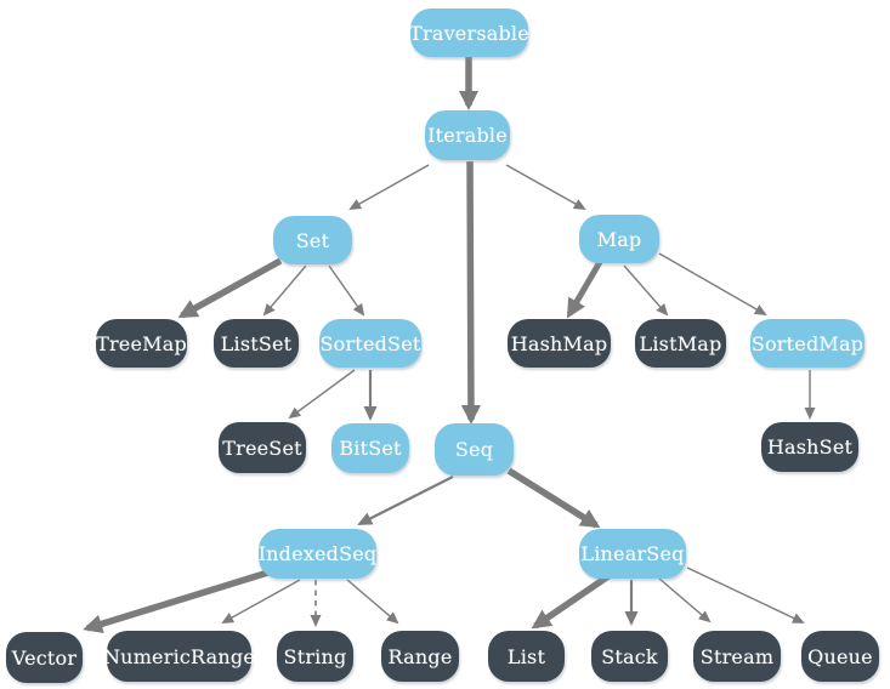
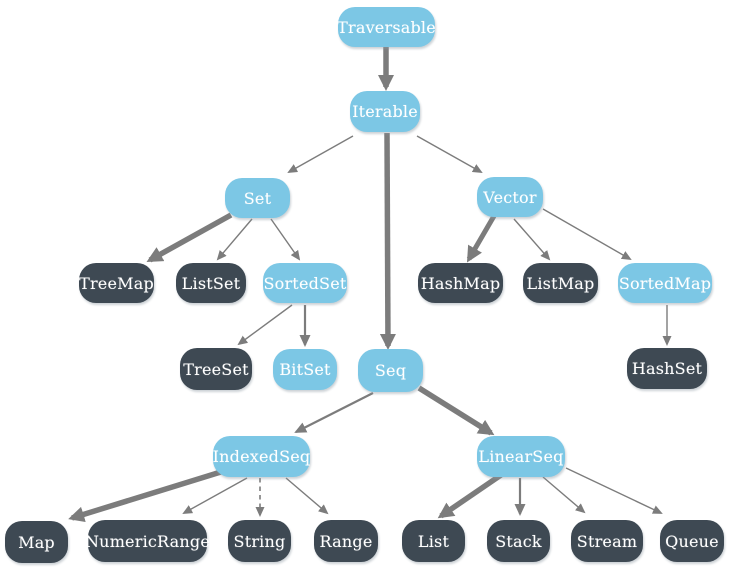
  Traversable
  Iterable
  Set
- Map
+ Vector
  TreeMap
  ListSet
  SortedSet
  HashMap
  ListMap
  SortedMap
  TreeSet
  BitSet
  Seq
  HashSet
  IndexedSeq
  LinearSeq
- Vector
+ Map
  NumericRange
  String
  Range
  List
  Stack
  Stream
  Queue
